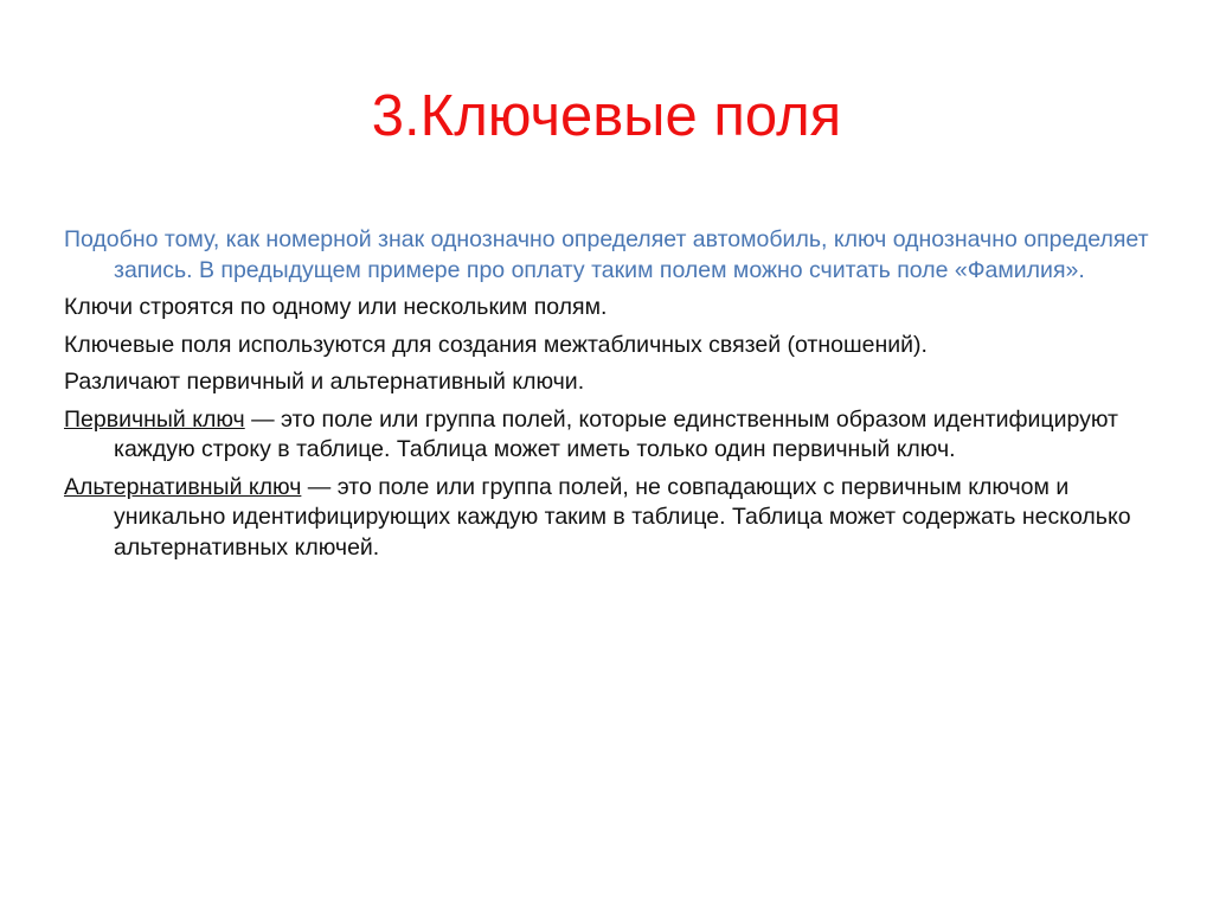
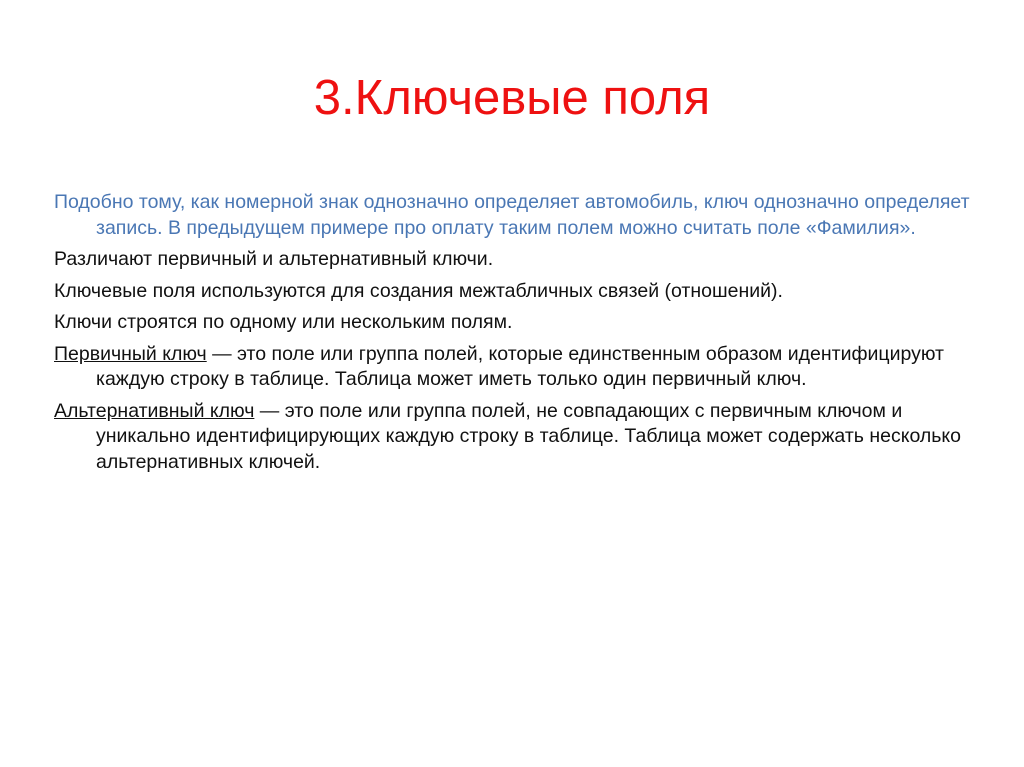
  3.Ключевые поля
  Подобно тому, как номерной знак однозначно определяет автомобиль, ключ однозначно определяет запись. В предыдущем примере про оплату таким полем можно считать поле «Фамилия».
- Ключи строятся по одному или нескольким полям.
+ Различают первичный и альтернативный ключи.
  Ключевые поля используются для создания межтабличных связей (отношений).
- Различают первичный и альтернативный ключи.
+ Ключи строятся по одному или нескольким полям.
  Первичный ключ — это поле или группа полей, которые единственным образом идентифицируют каждую строку в таблице. Таблица может иметь только один первичный ключ.
- Альтернативный ключ — это поле или группа полей, не совпадающих с первичным ключом и уникально идентифицирующих каждую таким в таблице. Таблица может содержать несколько альтернативных ключей.
+ Альтернативный ключ — это поле или группа полей, не совпадающих с первичным ключом и уникально идентифицирующих каждую строку в таблице. Таблица может содержать несколько альтернативных ключей.
